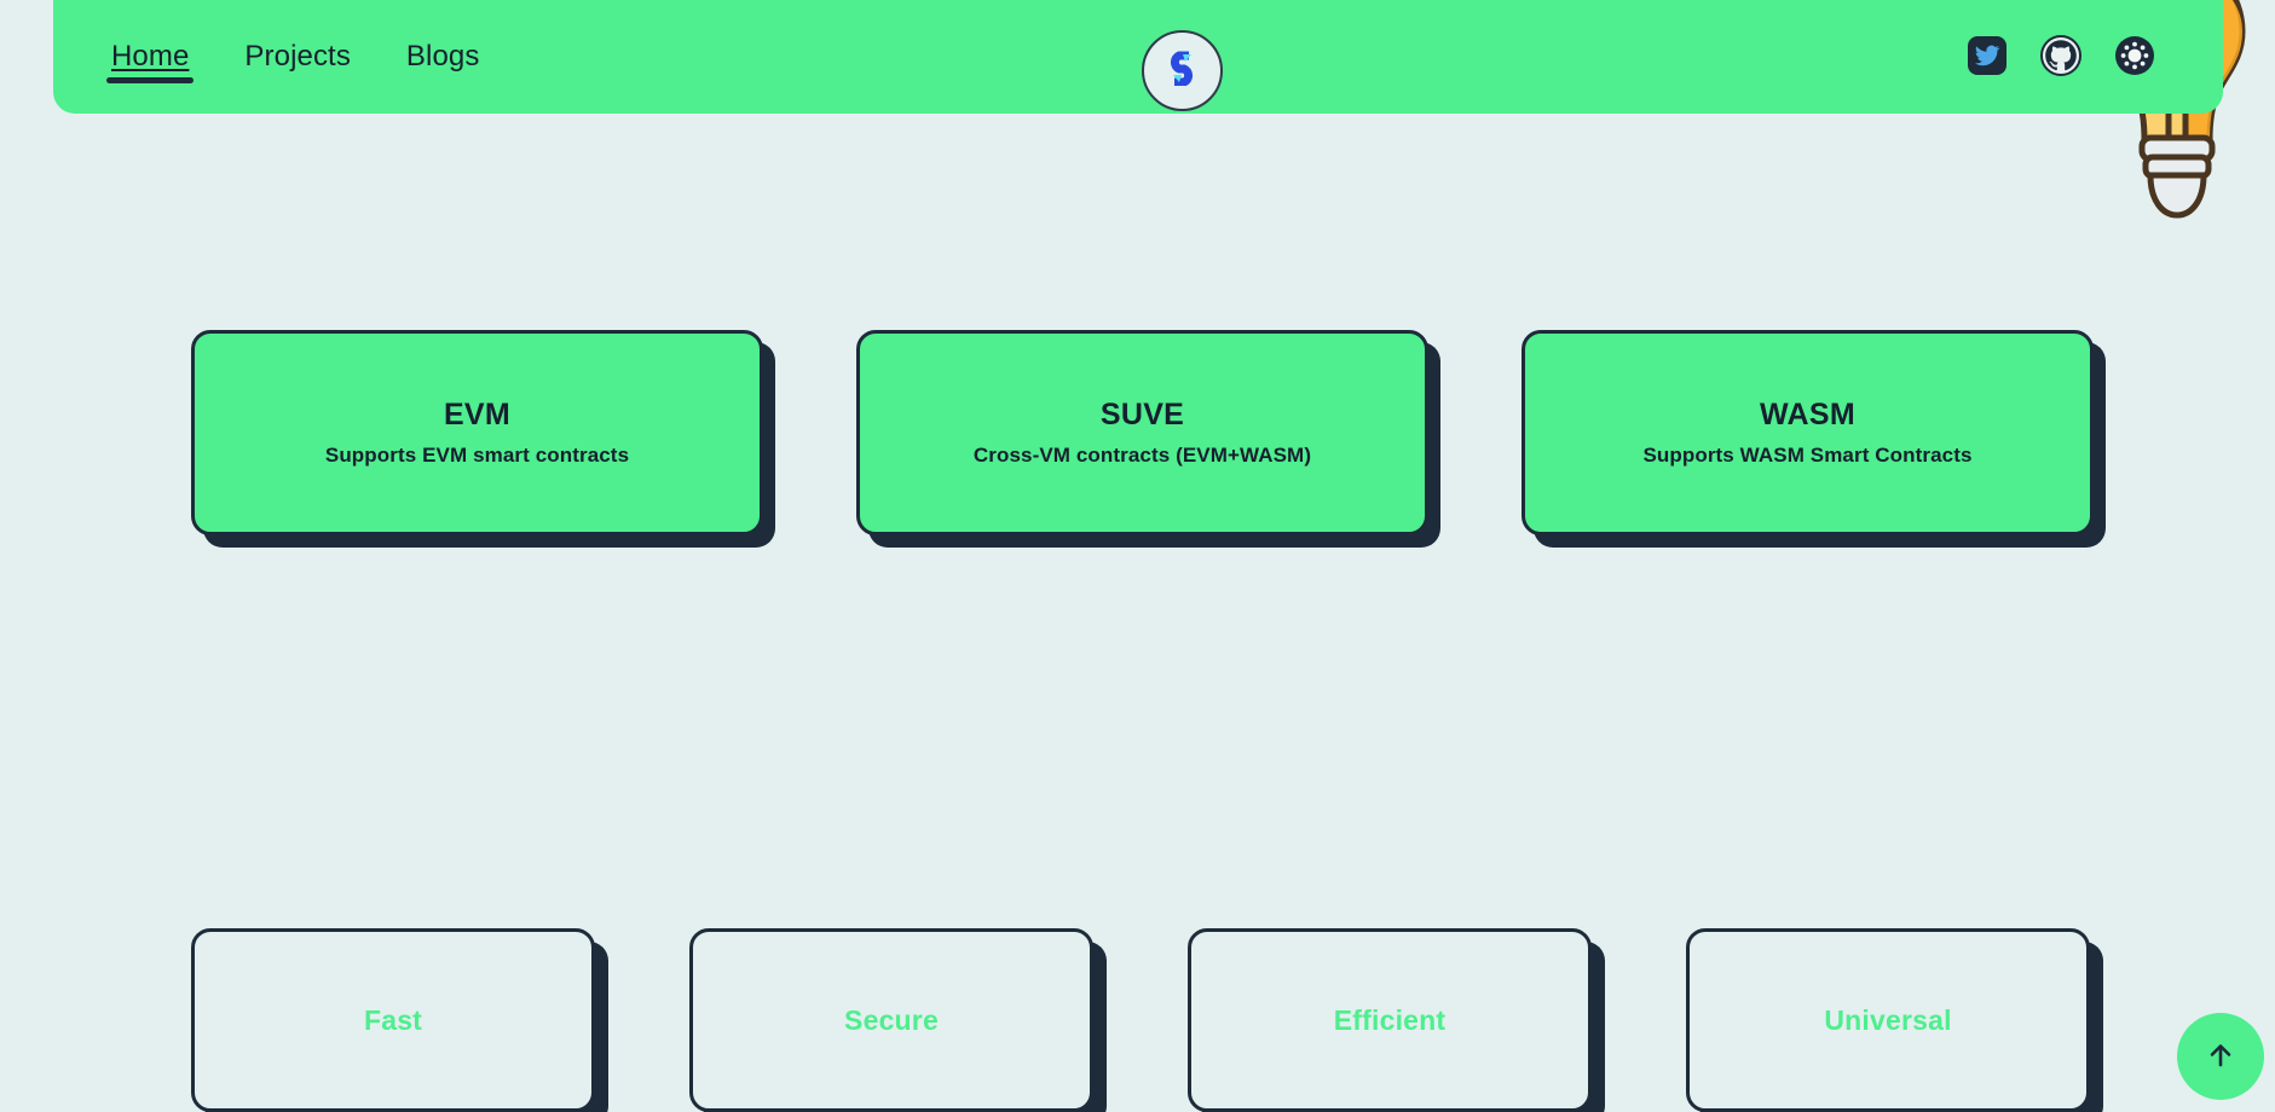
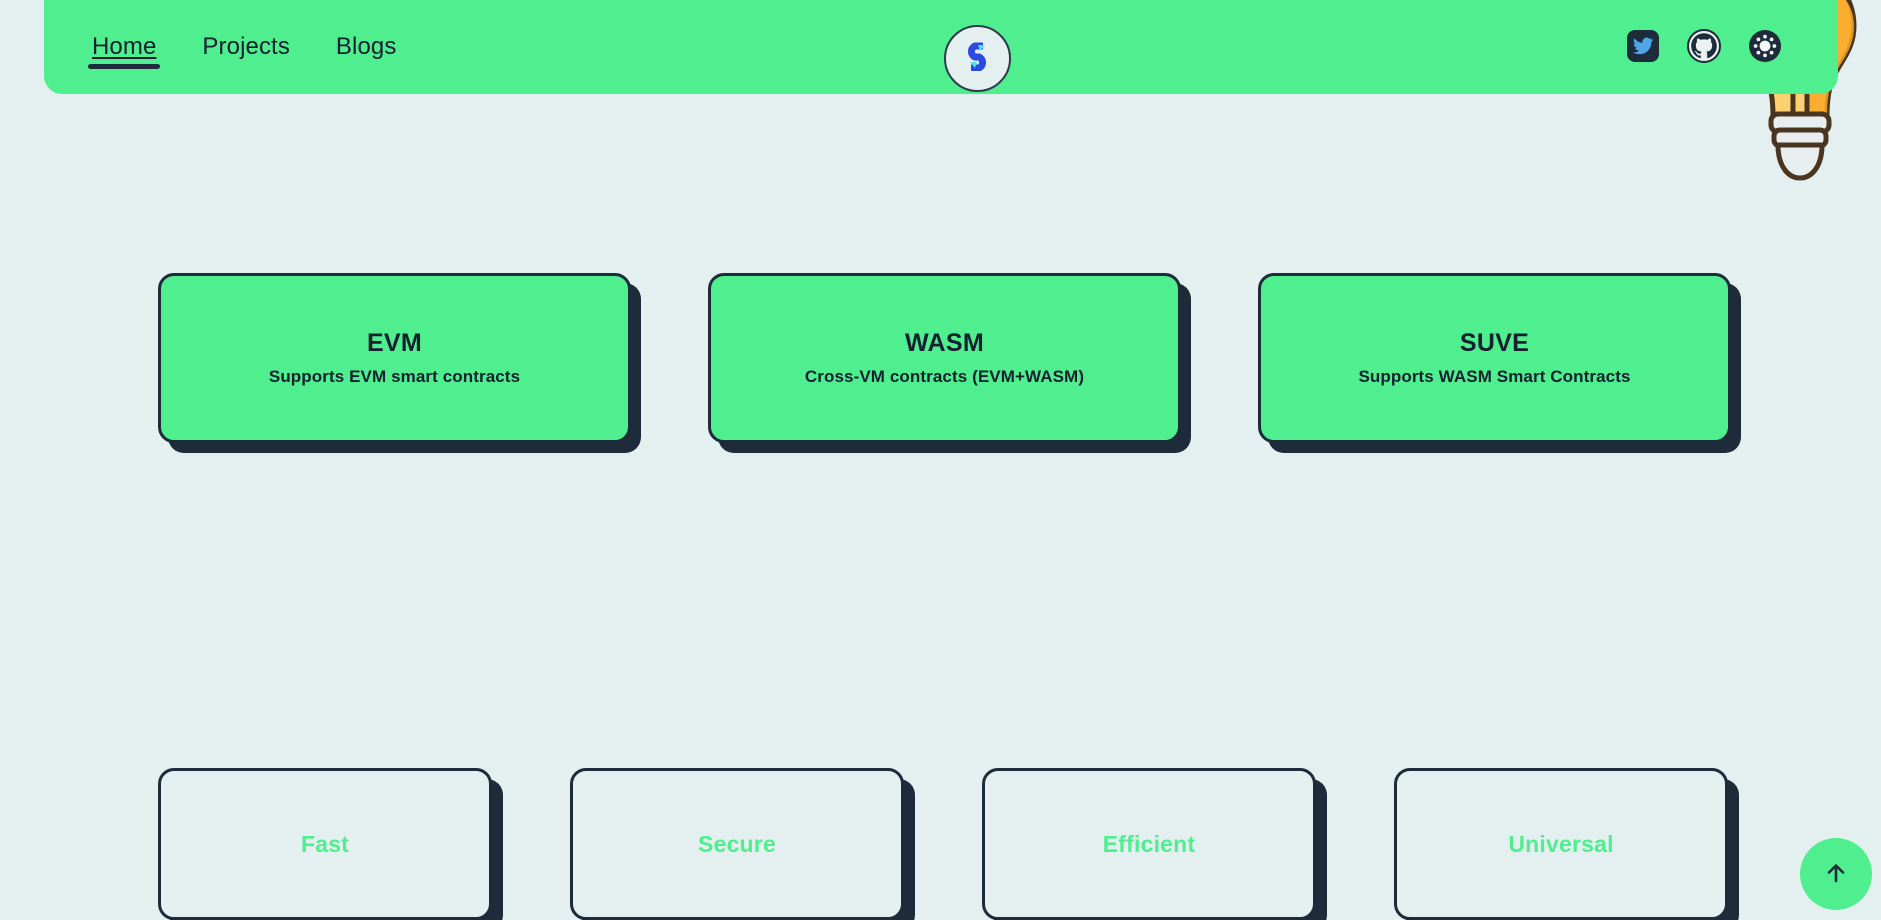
  Home
  Projects
  Blogs
  EVM
  Supports EVM smart contracts
- SUVE
+ WASM
  Cross-VM contracts (EVM+WASM)
- WASM
+ SUVE
  Supports WASM Smart Contracts
  Fast
  Secure
  Efficient
  Universal
